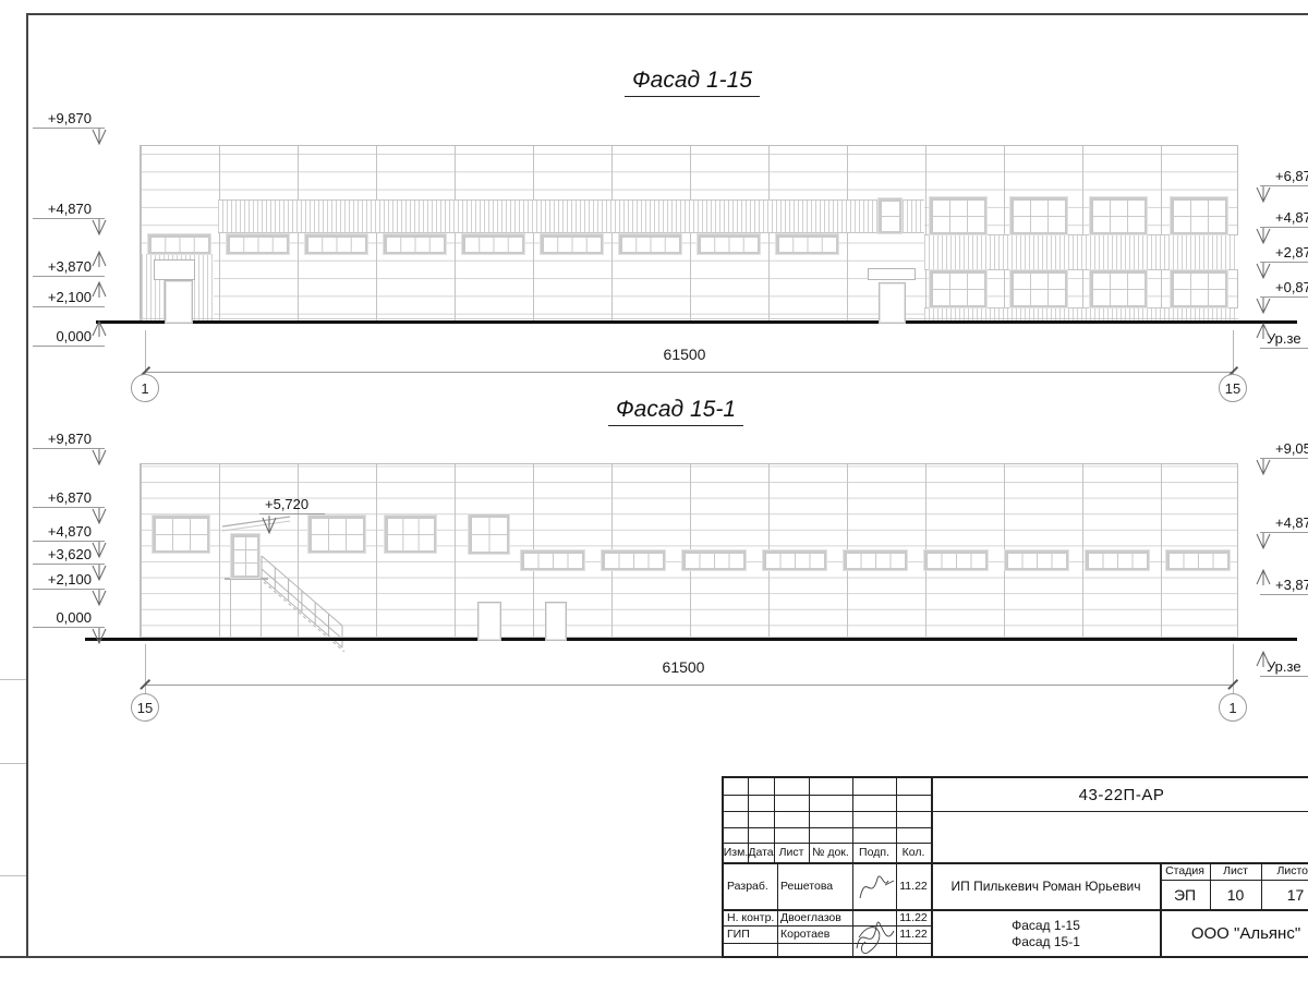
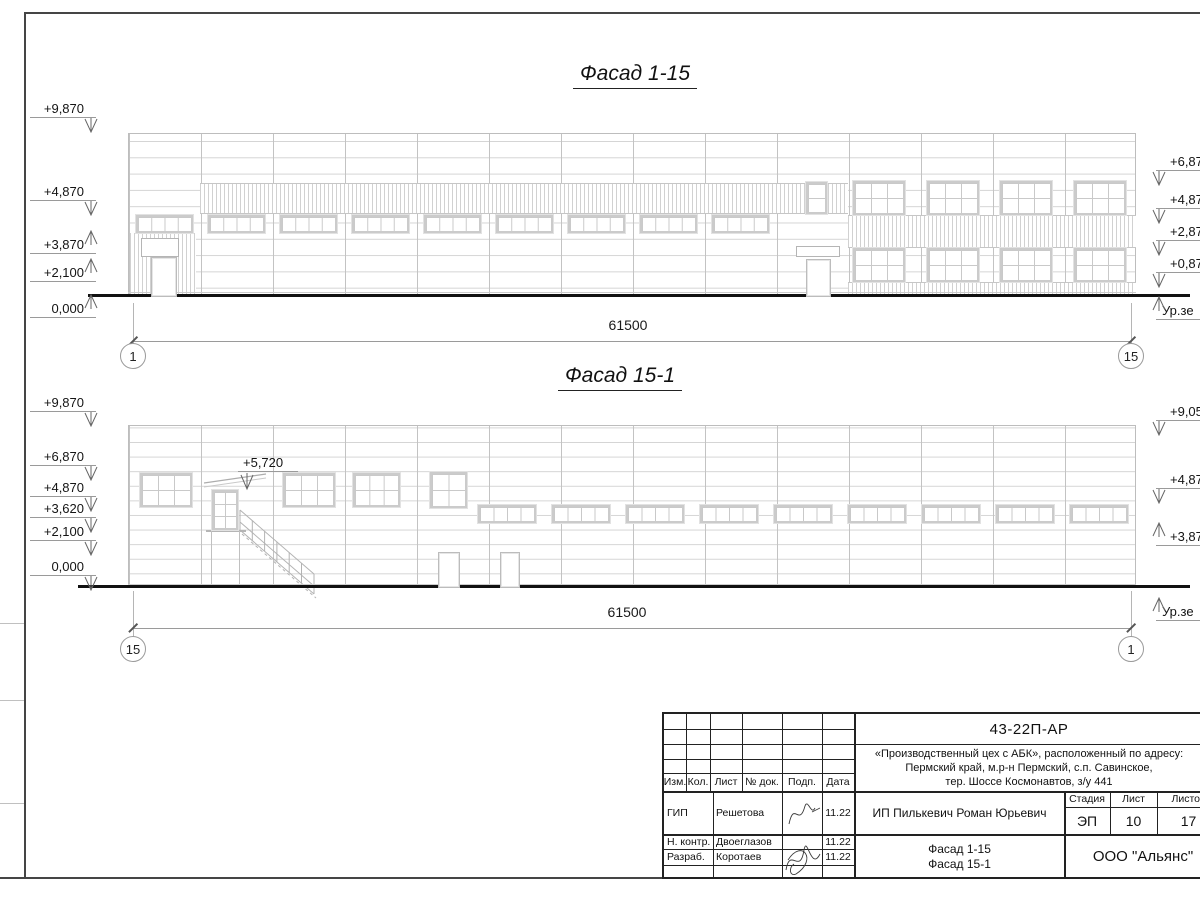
  Фасад 1-15
  61500
  1
  15
  Фасад 15-1
  +5,720
  61500
  15
  1
  Изм.
- Дата
+ Кол.
  Лист
  № док.
  Подп.
- Кол.
+ Дата
- Разраб.
+ ГИП
  Решетова
  11.22
  Н. контр.
  Двоеглазов
  11.22
- ГИП
+ Разраб.
  Коротаев
  11.22
  43-22П-АР
+ «Производственный цех с АБК», расположенный по адресу:
+ Пермский край, м.р-н Пермский, с.п. Савинское,
+ тер. Шоссе Космонавтов, з/у 441
  ИП Пилькевич Роман Юрьевич
  Стадия
  Лист
  Листо
  ЭП
  10
  17
  Фасад 1-15
  Фасад 15-1
  ООО "Альянс"
  +9,870
  +4,870
  +3,870
  +2,100
  0,000
  +6,87
  +4,87
  +2,87
  +0,87
  Ур.зе
  +9,870
  +6,870
  +4,870
  +3,620
  +2,100
  0,000
  +9,05
  +4,87
  +3,87
  Ур.зе
